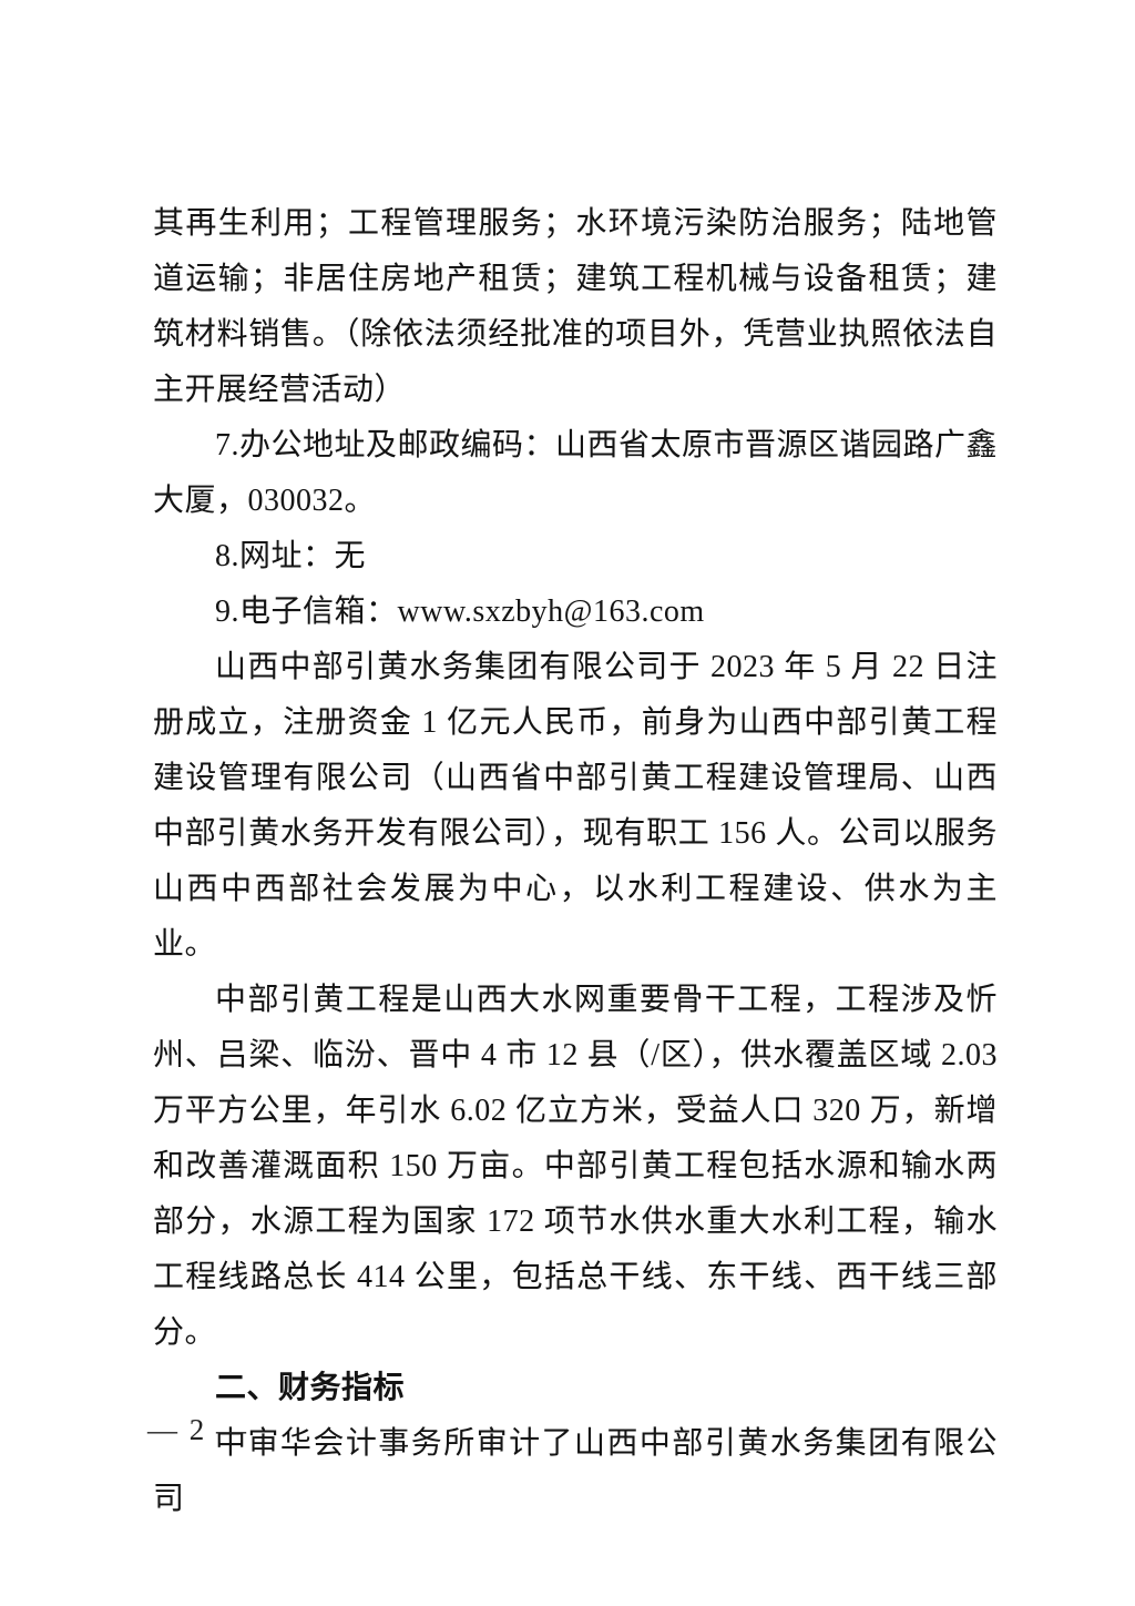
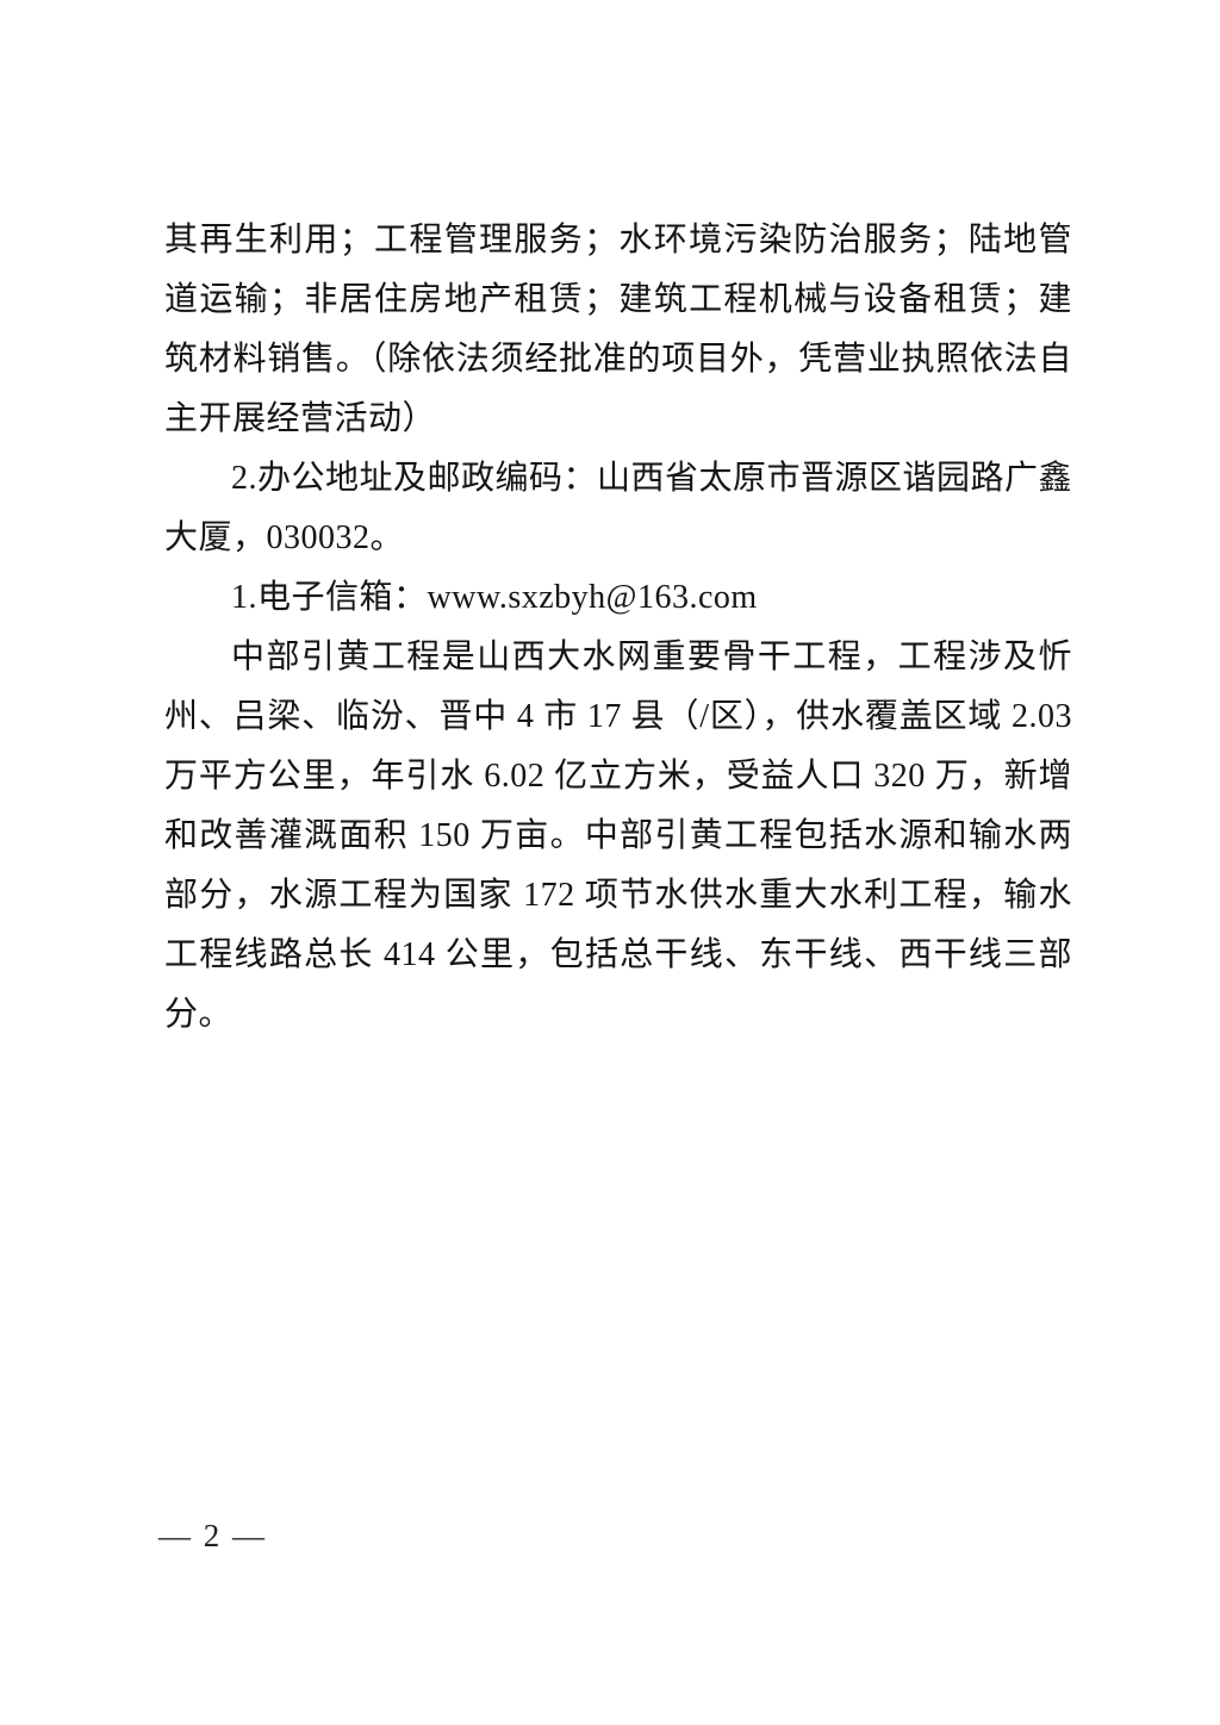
  其再生利用；工程管理服务；水环境污染防治服务；陆地管道运输；非居住房地产租赁；建筑工程机械与设备租赁；建筑材料销售。（除依法须经批准的项目外，凭营业执照依法自主开展经营活动）
- 7.办公地址及邮政编码：山西省太原市晋源区谐园路广鑫大厦，030032。
+ 2.办公地址及邮政编码：山西省太原市晋源区谐园路广鑫大厦，030032。
- 8.网址：无
- 9.电子信箱：www.sxzbyh@163.com
+ 1.电子信箱：www.sxzbyh@163.com
- 山西中部引黄水务集团有限公司于 2023 年 5 月 22 日注册成立，注册资金 1 亿元人民币，前身为山西中部引黄工程建设管理有限公司（山西省中部引黄工程建设管理局、山西中部引黄水务开发有限公司），现有职工 156 人。公司以服务山西中西部社会发展为中心，以水利工程建设、供水为主业。
- 中部引黄工程是山西大水网重要骨干工程，工程涉及忻州、吕梁、临汾、晋中 4 市 12 县（/区），供水覆盖区域 2.03 万平方公里，年引水 6.02 亿立方米，受益人口 320 万，新增和改善灌溉面积 150 万亩。中部引黄工程包括水源和输水两部分，水源工程为国家 172 项节水供水重大水利工程，输水工程线路总长 414 公里，包括总干线、东干线、西干线三部分。
+ 中部引黄工程是山西大水网重要骨干工程，工程涉及忻州、吕梁、临汾、晋中 4 市 17 县（/区），供水覆盖区域 2.03 万平方公里，年引水 6.02 亿立方米，受益人口 320 万，新增和改善灌溉面积 150 万亩。中部引黄工程包括水源和输水两部分，水源工程为国家 172 项节水供水重大水利工程，输水工程线路总长 414 公里，包括总干线、东干线、西干线三部分。
- 二、财务指标
- 中审华会计事务所审计了山西中部引黄水务集团有限公司
  — 2 —
